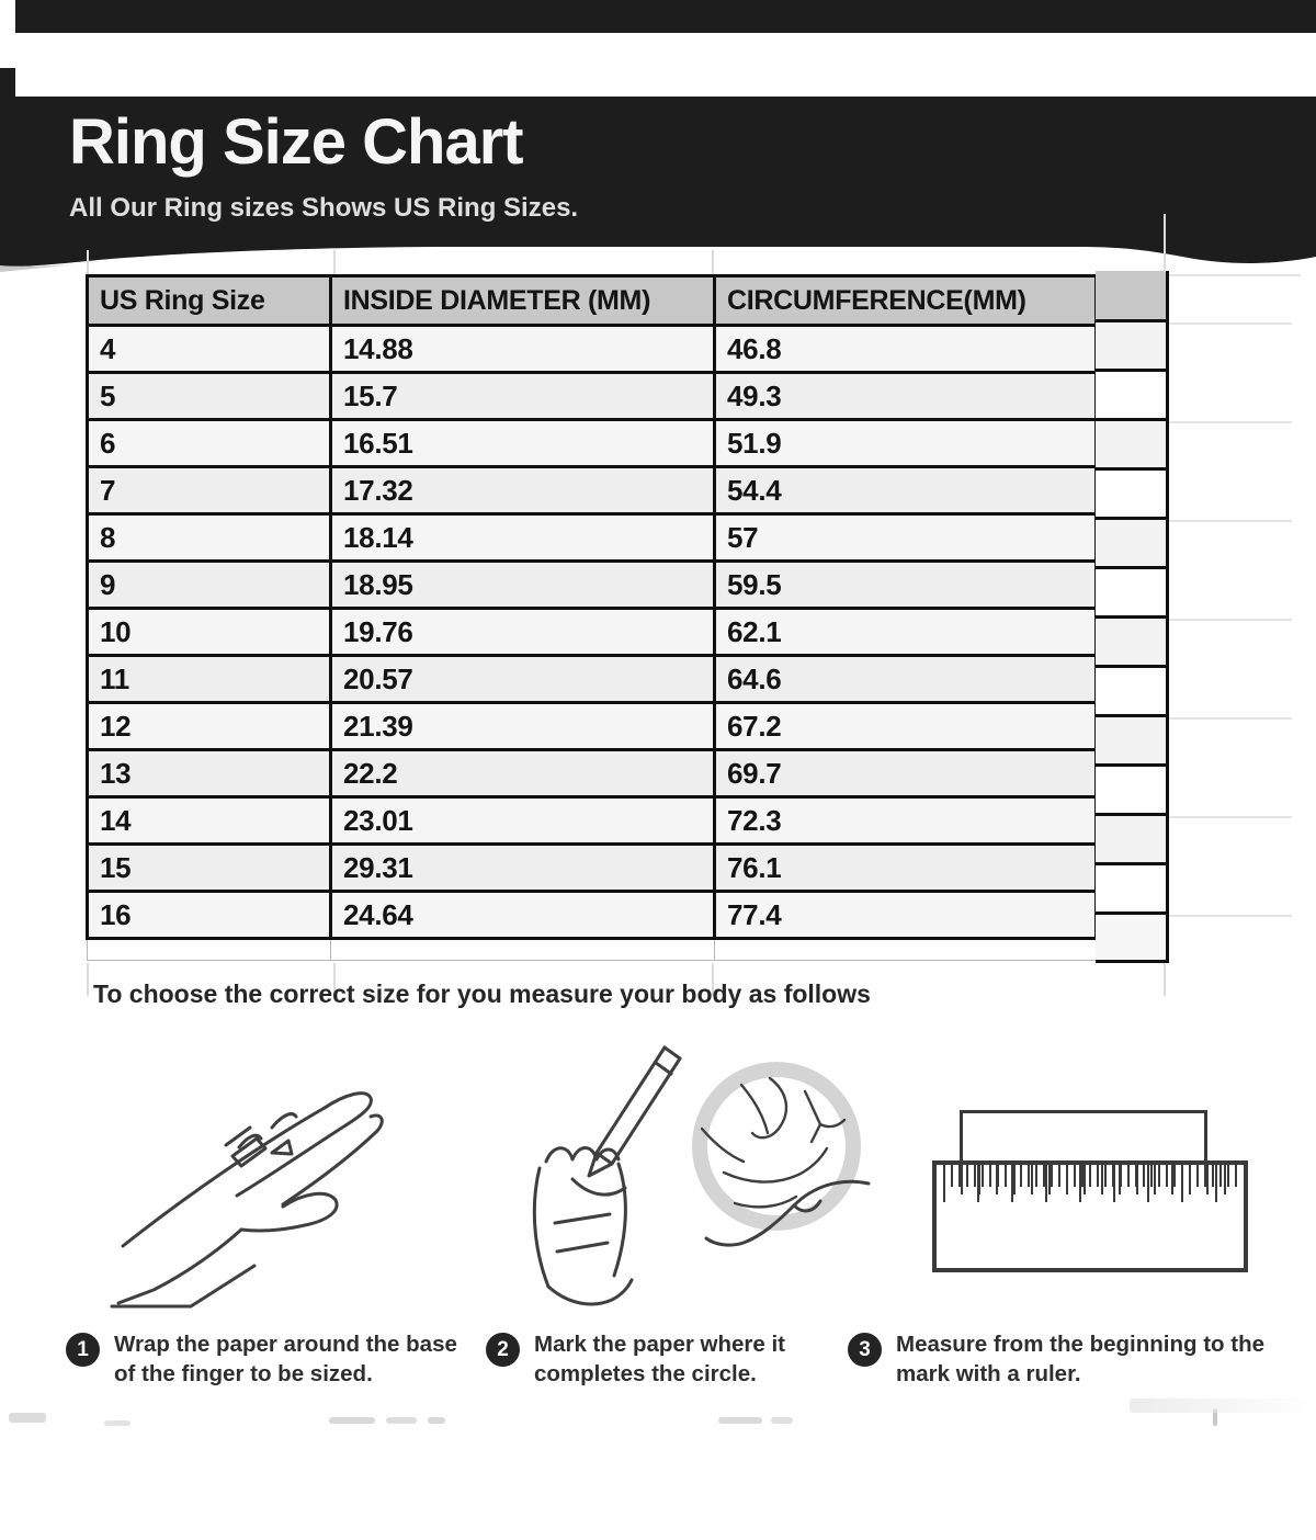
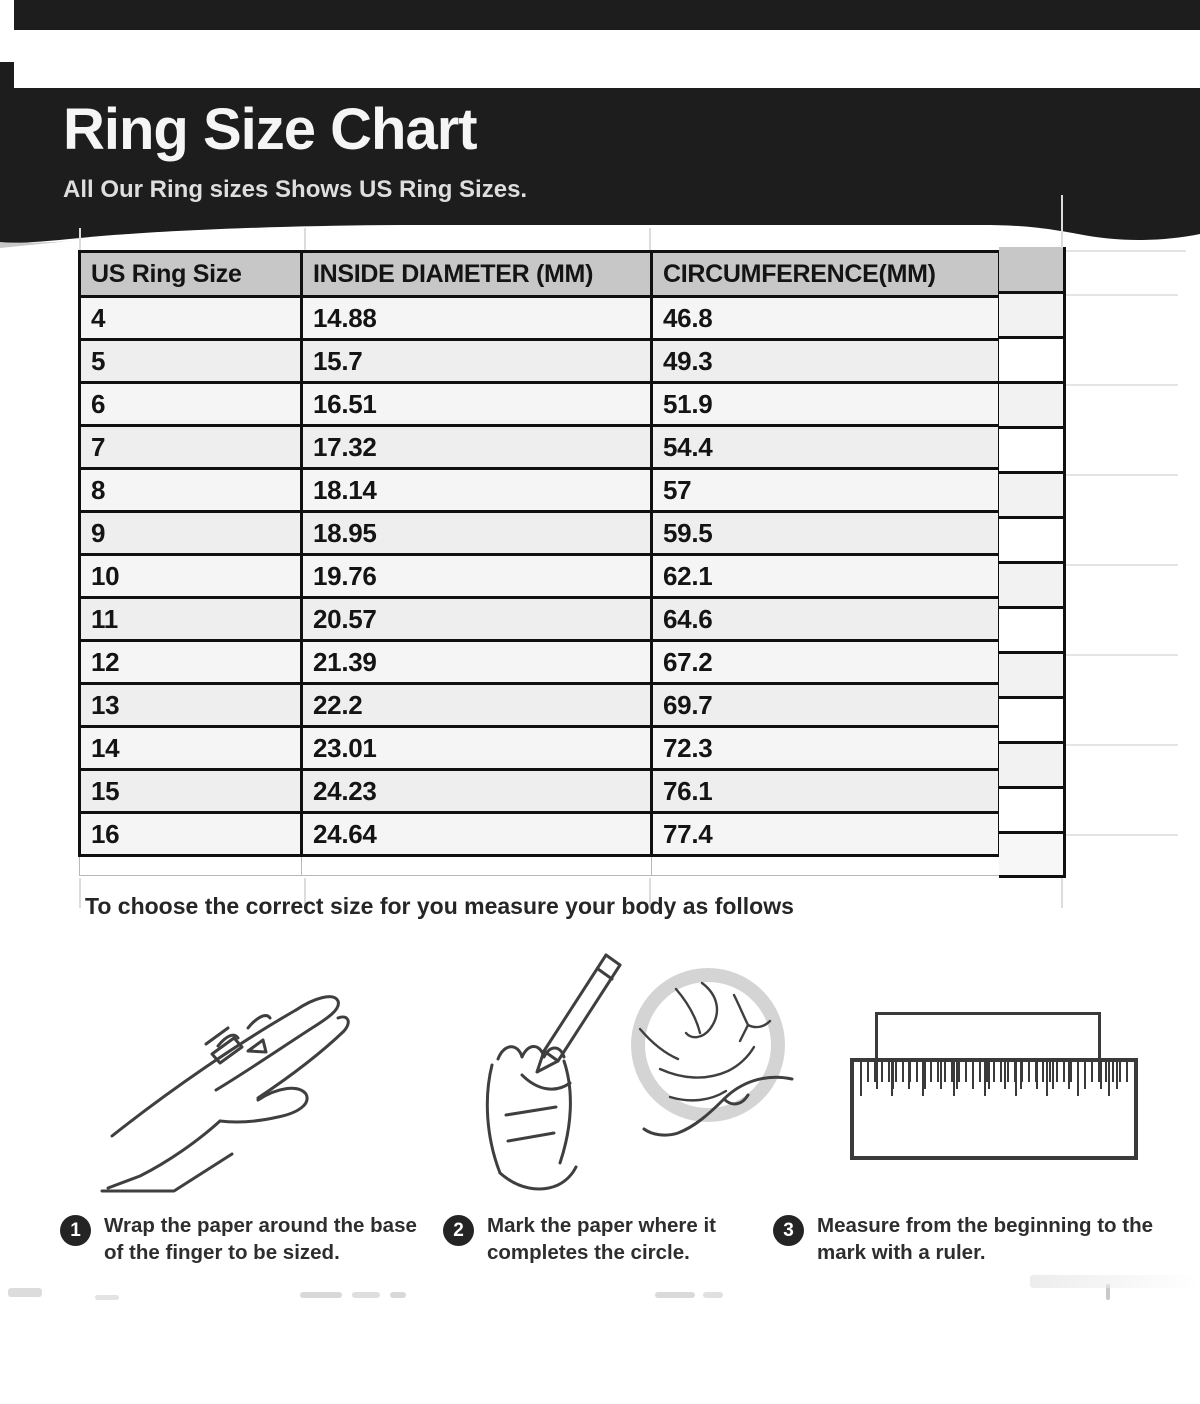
  Ring Size Chart
  All Our Ring sizes Shows US Ring Sizes.
  US Ring Size	INSIDE DIAMETER (MM)	CIRCUMFERENCE(MM)
  4	14.88	46.8
  5	15.7	49.3
  6	16.51	51.9
  7	17.32	54.4
  8	18.14	57
  9	18.95	59.5
  10	19.76	62.1
  11	20.57	64.6
  12	21.39	67.2
  13	22.2	69.7
  14	23.01	72.3
- 15	29.31	76.1
+ 15	24.23	76.1
  16	24.64	77.4
  To choose the correct size for you measure your body as follows
  1
  Wrap the paper around the base of the finger to be sized.
  2
  Mark the paper where it completes the circle.
  3
  Measure from the beginning to the mark with a ruler.
